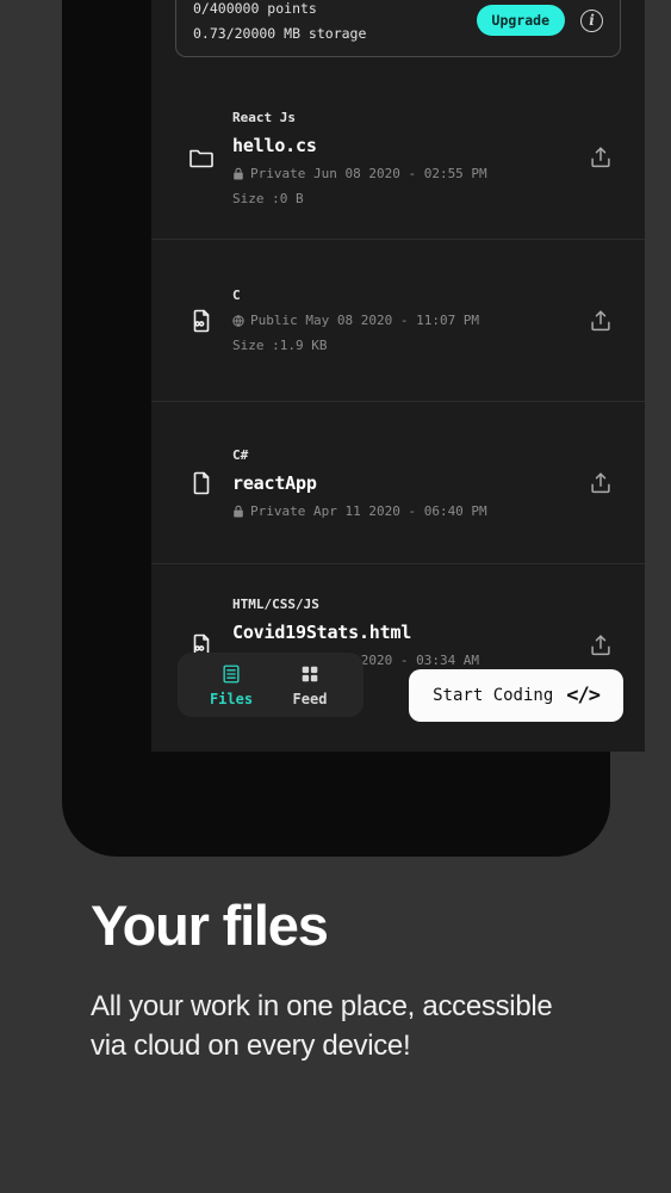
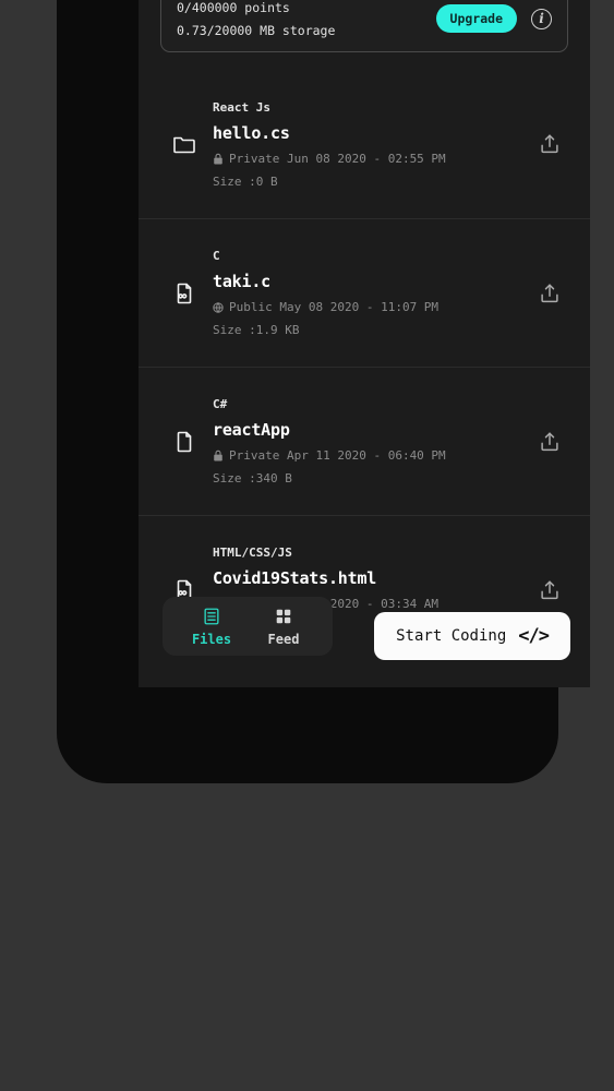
  0/400000 points
  0.73/20000 MB storage
  Upgrade
  i
  React Js
  hello.cs
  Private Jun 08 2020 - 02:55 PM
  Size :0 B
  C
+ taki.c
  Public May 08 2020 - 11:07 PM
  Size :1.9 KB
  C#
  reactApp
  Private Apr 11 2020 - 06:40 PM
+ Size :340 B
  HTML/CSS/JS
  Covid19Stats.html
  Files
  Feed
  Start Coding
  </>
- Your files
- All your work in one place, accessible via cloud on every device!
